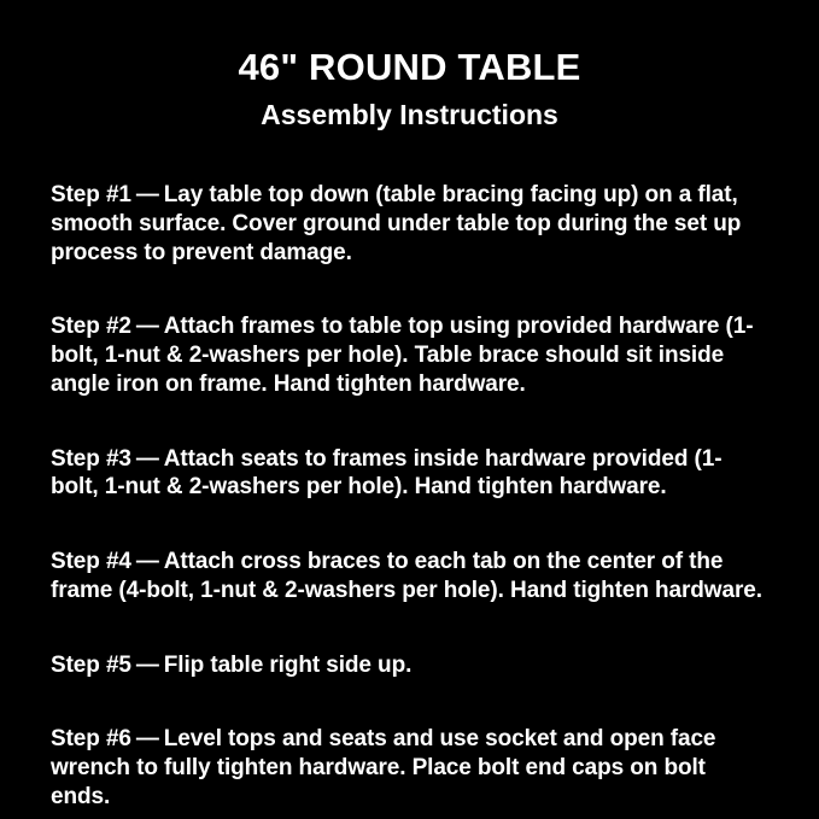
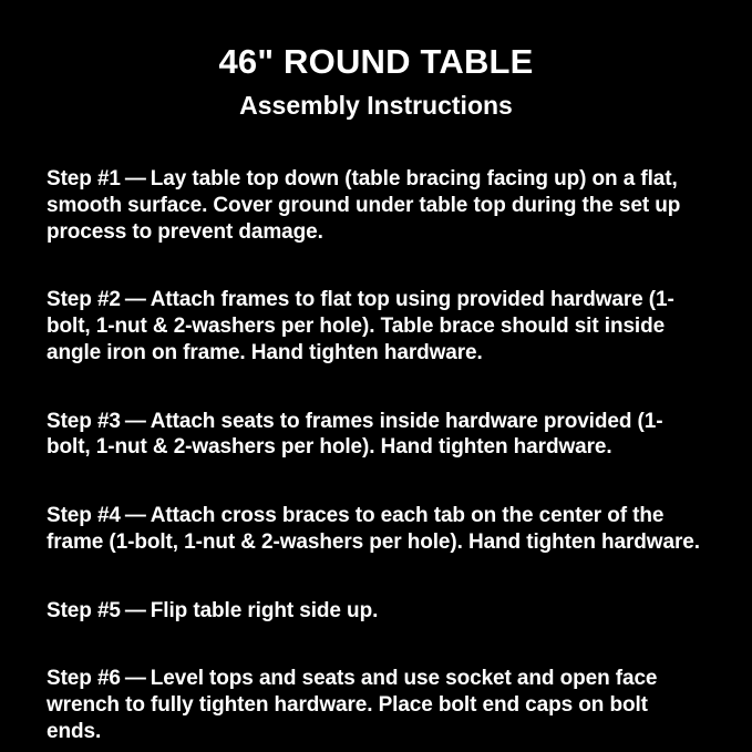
  46" ROUND TABLE
  Assembly Instructions
  Step #1 — Lay table top down (table bracing facing up) on a flat, smooth surface. Cover ground under table top during the set up process to prevent damage.
- Step #2 — Attach frames to table top using provided hardware (1-bolt, 1-nut & 2-washers per hole). Table brace should sit inside angle iron on frame. Hand tighten hardware.
+ Step #2 — Attach frames to flat top using provided hardware (1-bolt, 1-nut & 2-washers per hole). Table brace should sit inside angle iron on frame. Hand tighten hardware.
  Step #3 — Attach seats to frames inside hardware provided (1-bolt, 1-nut & 2-washers per hole). Hand tighten hardware.
- Step #4 — Attach cross braces to each tab on the center of the frame (4-bolt, 1-nut & 2-washers per hole). Hand tighten hardware.
+ Step #4 — Attach cross braces to each tab on the center of the frame (1-bolt, 1-nut & 2-washers per hole). Hand tighten hardware.
  Step #5 — Flip table right side up.
  Step #6 — Level tops and seats and use socket and open face wrench to fully tighten hardware. Place bolt end caps on bolt ends.
